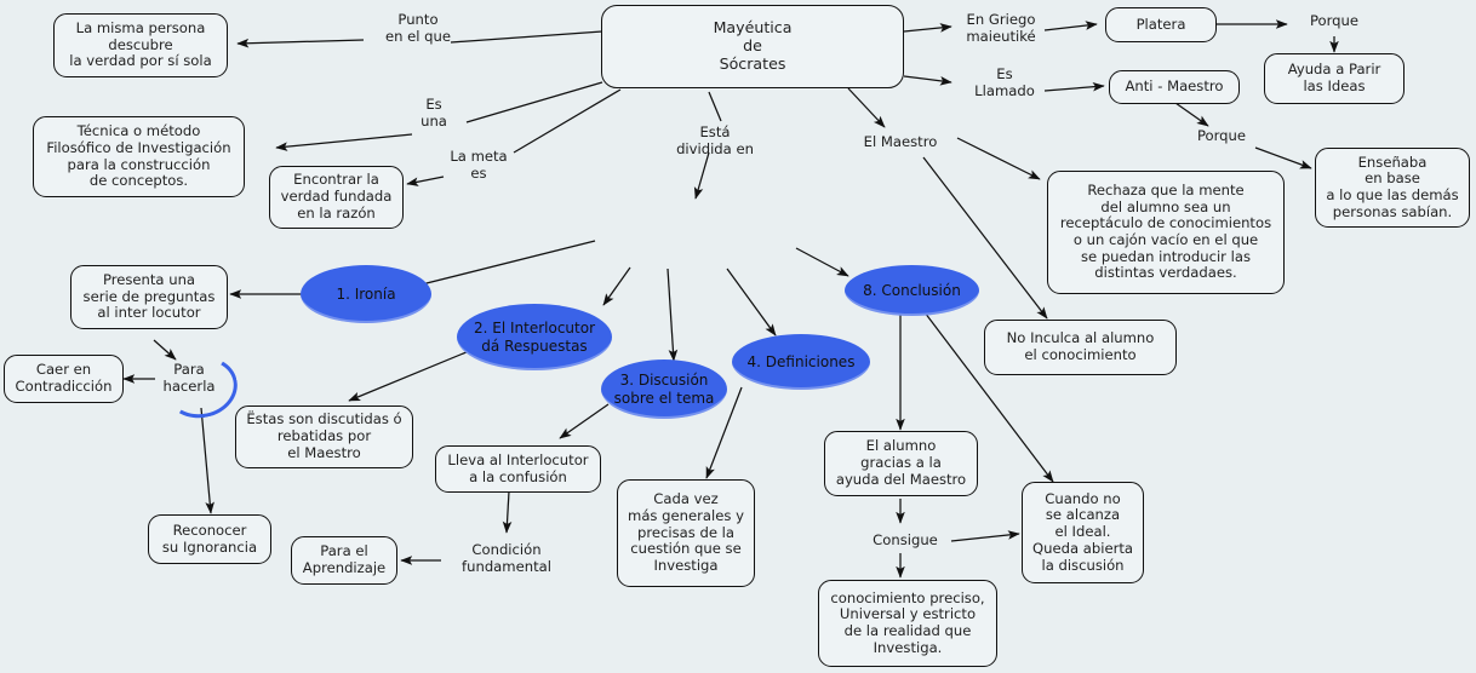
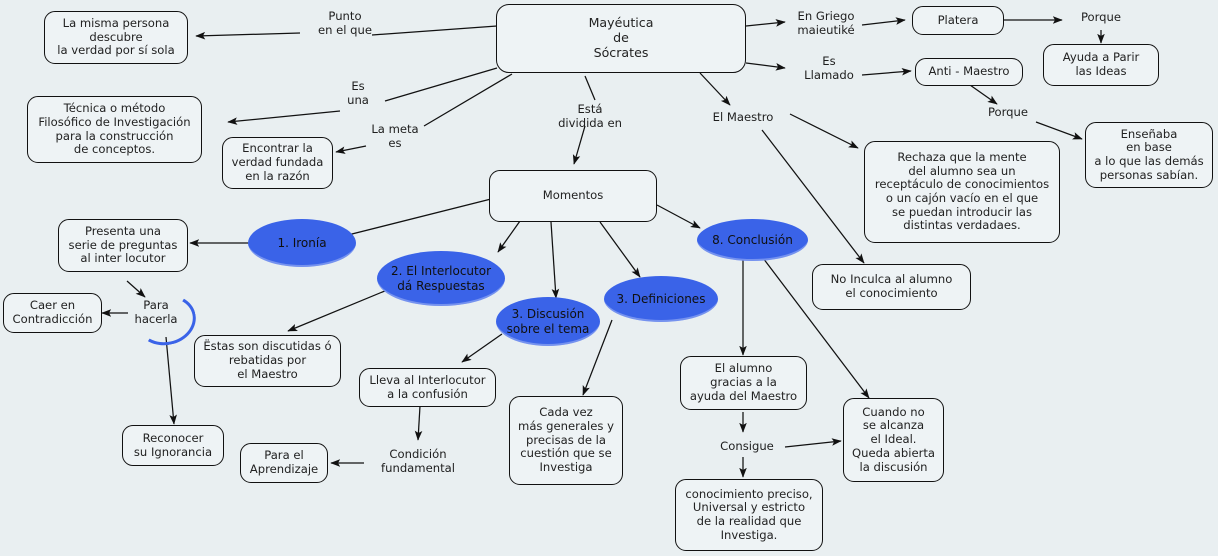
  Mayéutica
  de
  Sócrates
  La misma persona
  descubre
  la verdad por sí sola
  Técnica o método
  Filosófico de Investigación
  para la construcción
  de conceptos.
  Encontrar la
  verdad fundada
  en la razón
  Presenta una
  serie de preguntas
  al inter locutor
  Caer en
  Contradicción
  Ëstas son discutidas ó
  rebatidas por
  el Maestro
  Reconocer
  su Ignorancia
  Lleva al Interlocutor
  a la confusión
  Para el
  Aprendizaje
  Cada vez
  más generales y
  precisas de la
  cuestión que se
  Investiga
+ Momentos
  Platera
  Anti - Maestro
  Ayuda a Parir
  las Ideas
  Enseñaba
  en base
  a lo que las demás
  personas sabían.
  Rechaza que la mente
  del alumno sea un
  receptáculo de conocimientos
  o un cajón vacío en el que
  se puedan introducir las
  distintas verdadaes.
  No Inculca al alumno
  el conocimiento
  El alumno
  gracias a la
  ayuda del Maestro
  Cuando no
  se alcanza
  el Ideal.
  Queda abierta
  la discusión
  conocimiento preciso,
  Universal y estricto
  de la realidad que
  Investiga.
  1. Ironía
  2. El Interlocutor
  dá Respuestas
  3. Discusión
  sobre el tema
- 4. Definiciones
+ 3. Definiciones
  8. Conclusión
  Punto
  en el que
  Es
  una
  La meta
  es
  Está
  dividida en
  El Maestro
  En Griego
  maieutiké
  Es
  Llamado
  Porque
  Porque
  Para
  hacerla
  Condición
  fundamental
  Consigue
